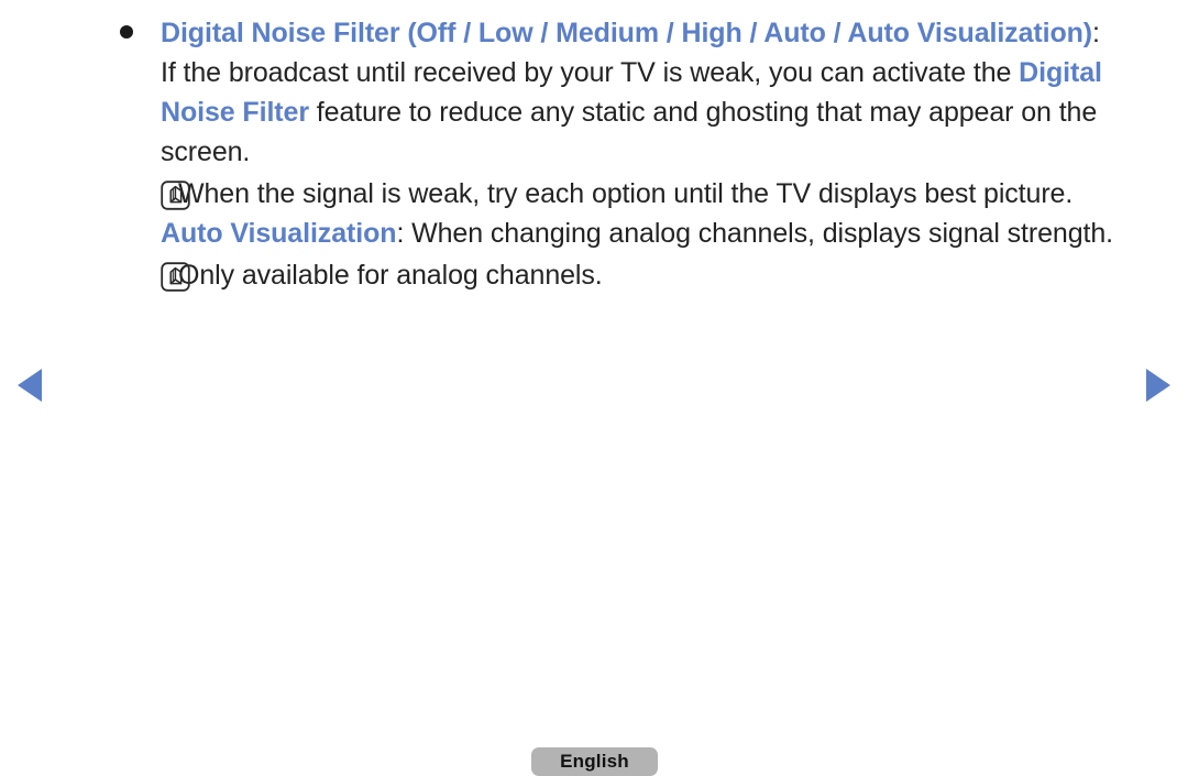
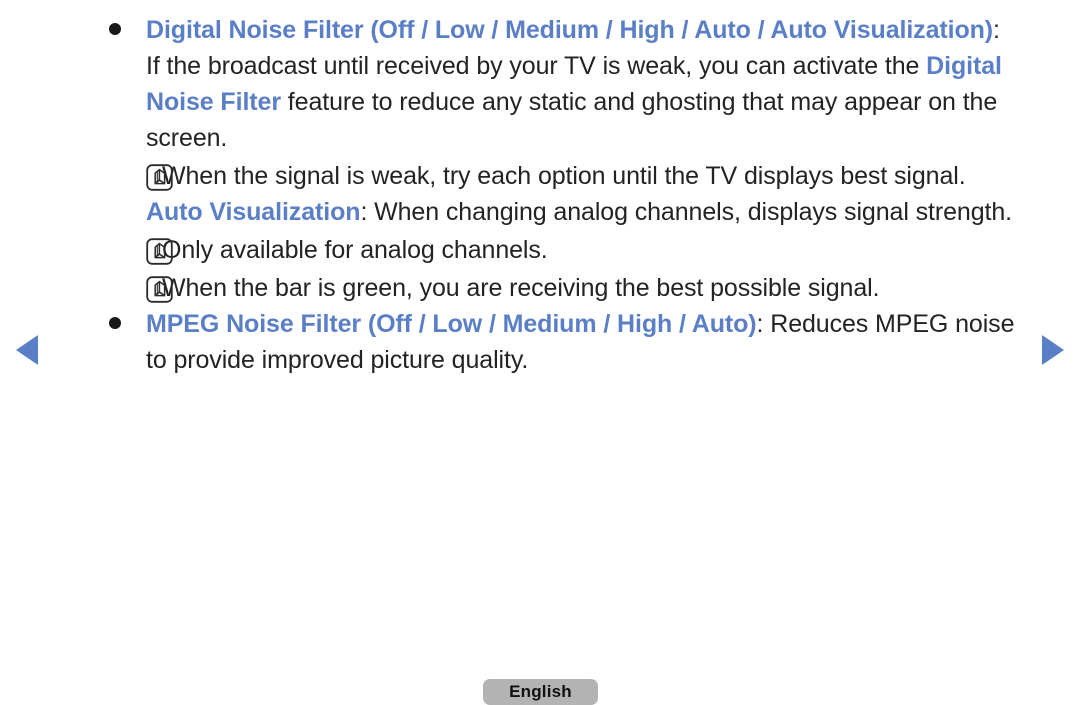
  Digital Noise Filter (Off / Low / Medium / High / Auto / Auto Visualization):
  If the broadcast until received by your TV is weak, you can activate the Digital Noise Filter feature to reduce any static and ghosting that may appear on the screen.
- When the signal is weak, try each option until the TV displays best picture.
+ When the signal is weak, try each option until the TV displays best signal.
  Auto Visualization: When changing analog channels, displays signal strength.
  nly available for analog channels.
+ When the bar is green, you are receiving the best possible signal.
+ MPEG Noise Filter (Off / Low / Medium / High / Auto): Reduces MPEG noise to provide improved picture quality.
  English
